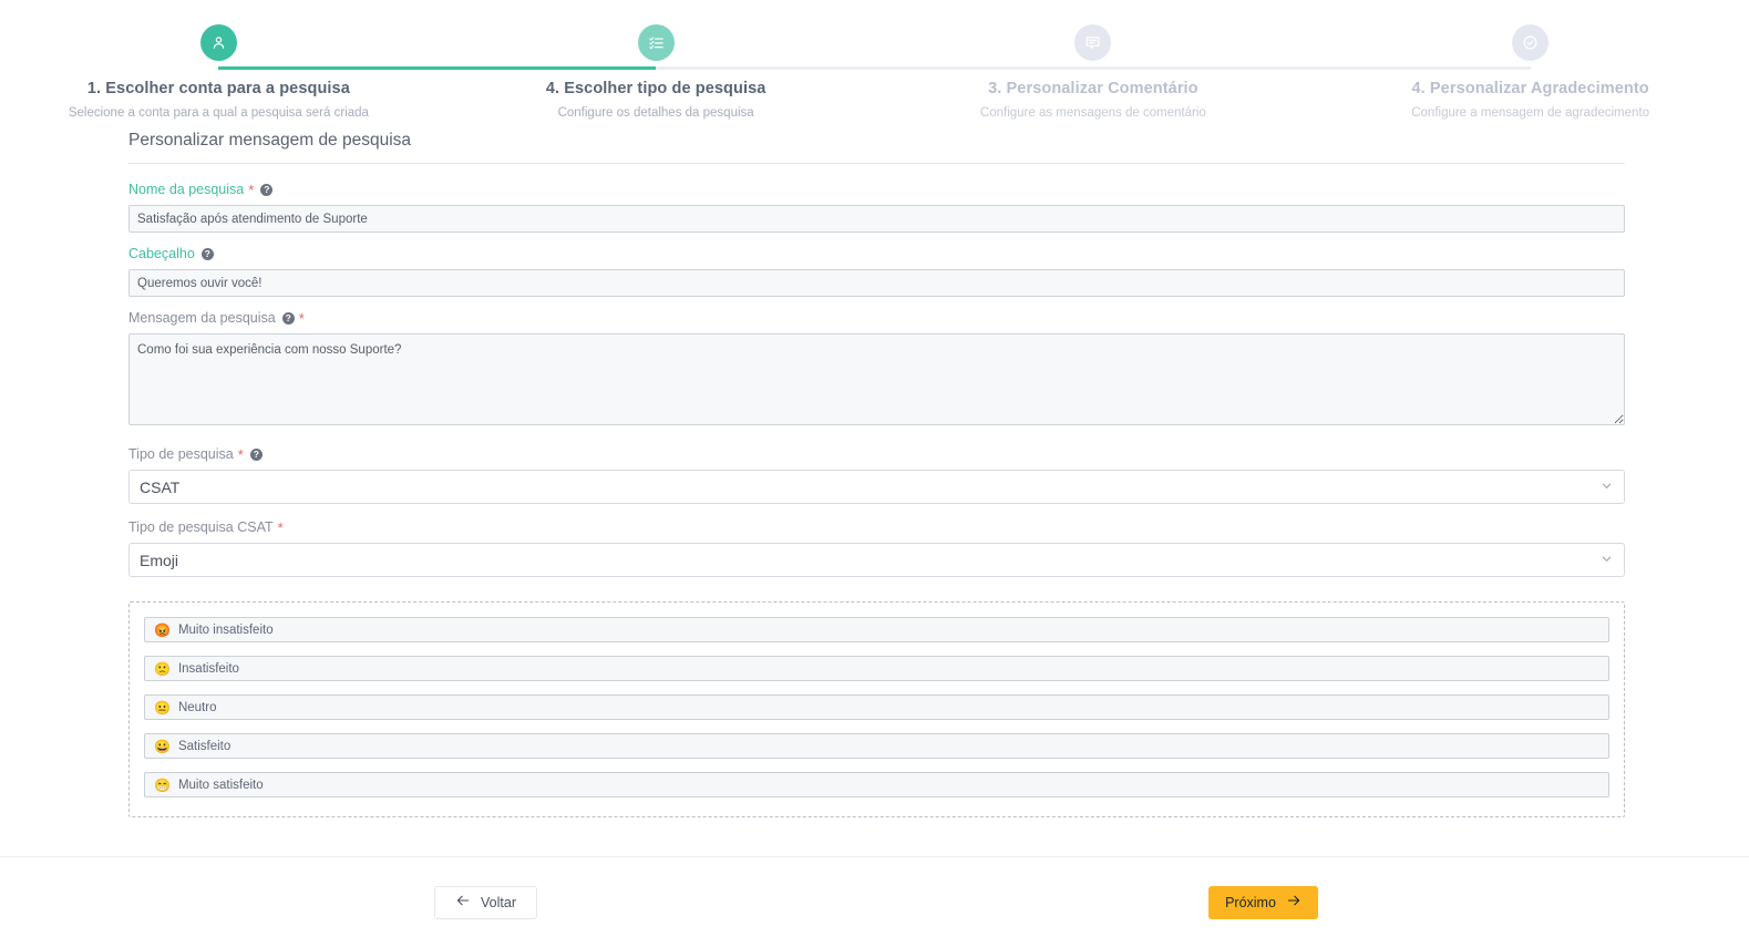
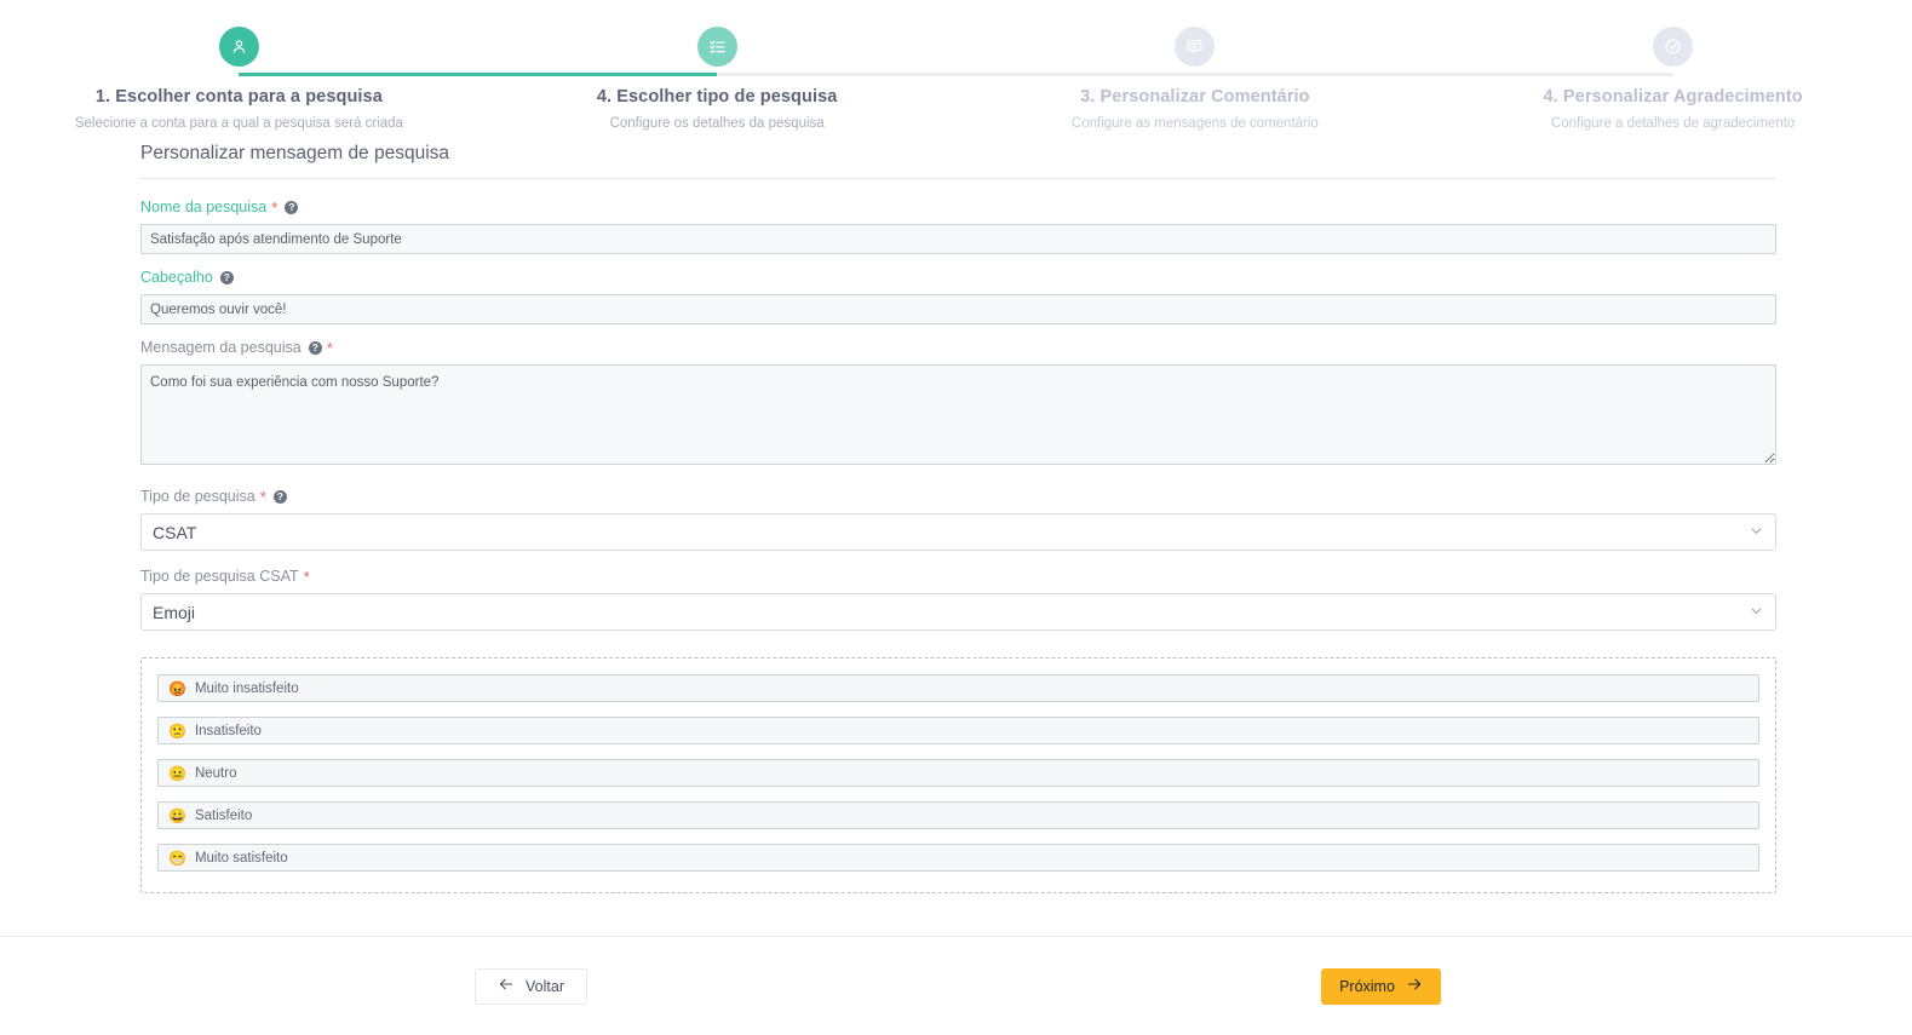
  1. Escolher conta para a pesquisa
  Selecione a conta para a qual a pesquisa será criada
  4. Escolher tipo de pesquisa
  Configure os detalhes da pesquisa
  3. Personalizar Comentário
  Configure as mensagens de comentário
  4. Personalizar Agradecimento
- Configure a mensagem de agradecimento
+ Configure a detalhes de agradecimento
  Personalizar mensagem de pesquisa
  Nome da pesquisa
  *
  ?
  Satisfação após atendimento de Suporte
  Cabeçalho
  ?
  Queremos ouvir você!
  Mensagem da pesquisa
  ?
  *
  Como foi sua experiência com nosso Suporte?
  Tipo de pesquisa
  *
  ?
  CSAT
  Tipo de pesquisa CSAT
  *
  Emoji
  😡
  Muito insatisfeito
  🙁
  Insatisfeito
  😐
  Neutro
  😀
  Satisfeito
  😁
  Muito satisfeito
  Voltar
  Próximo
